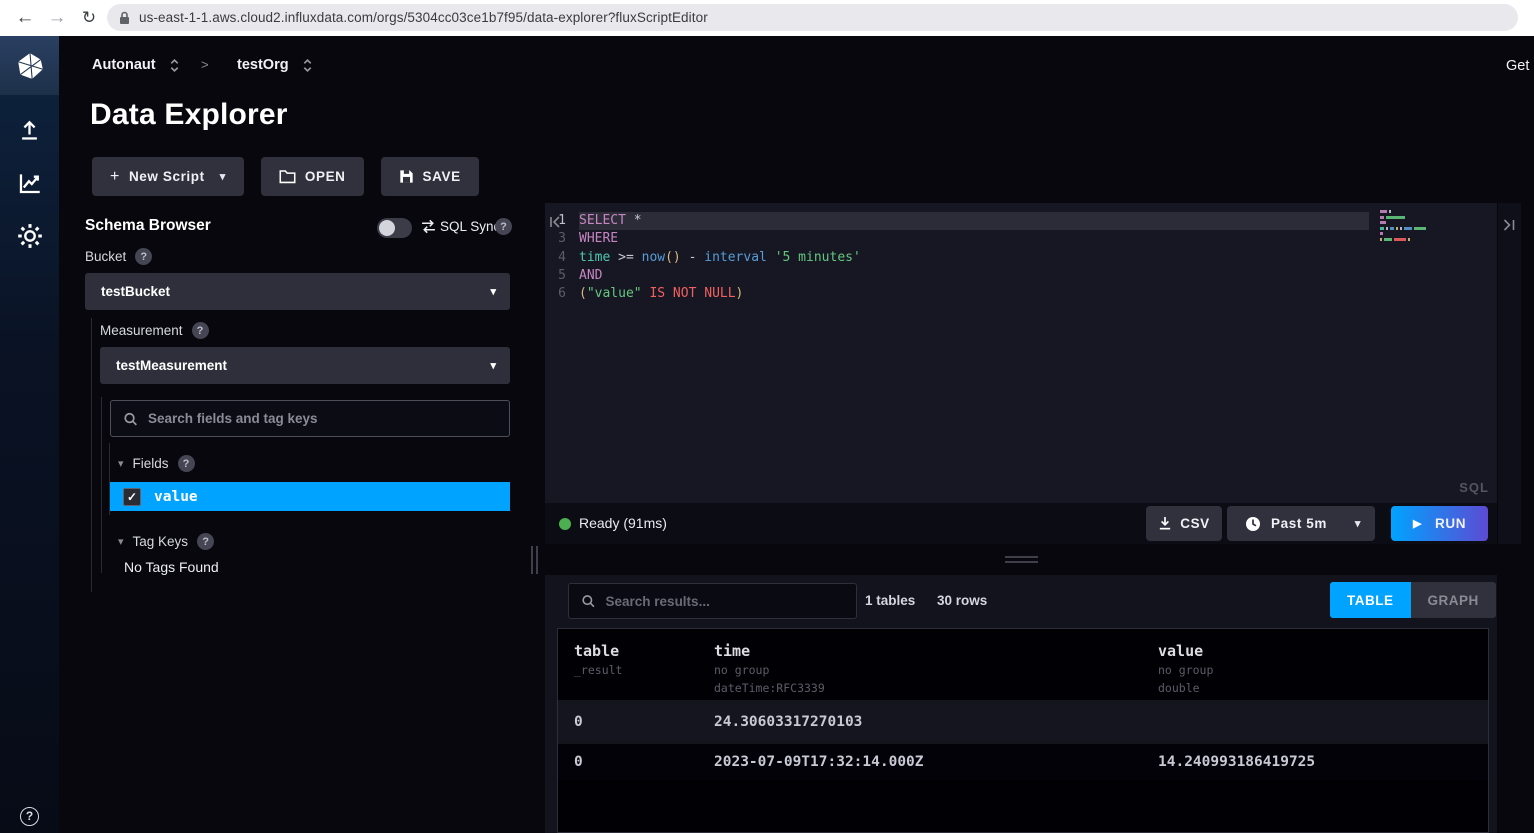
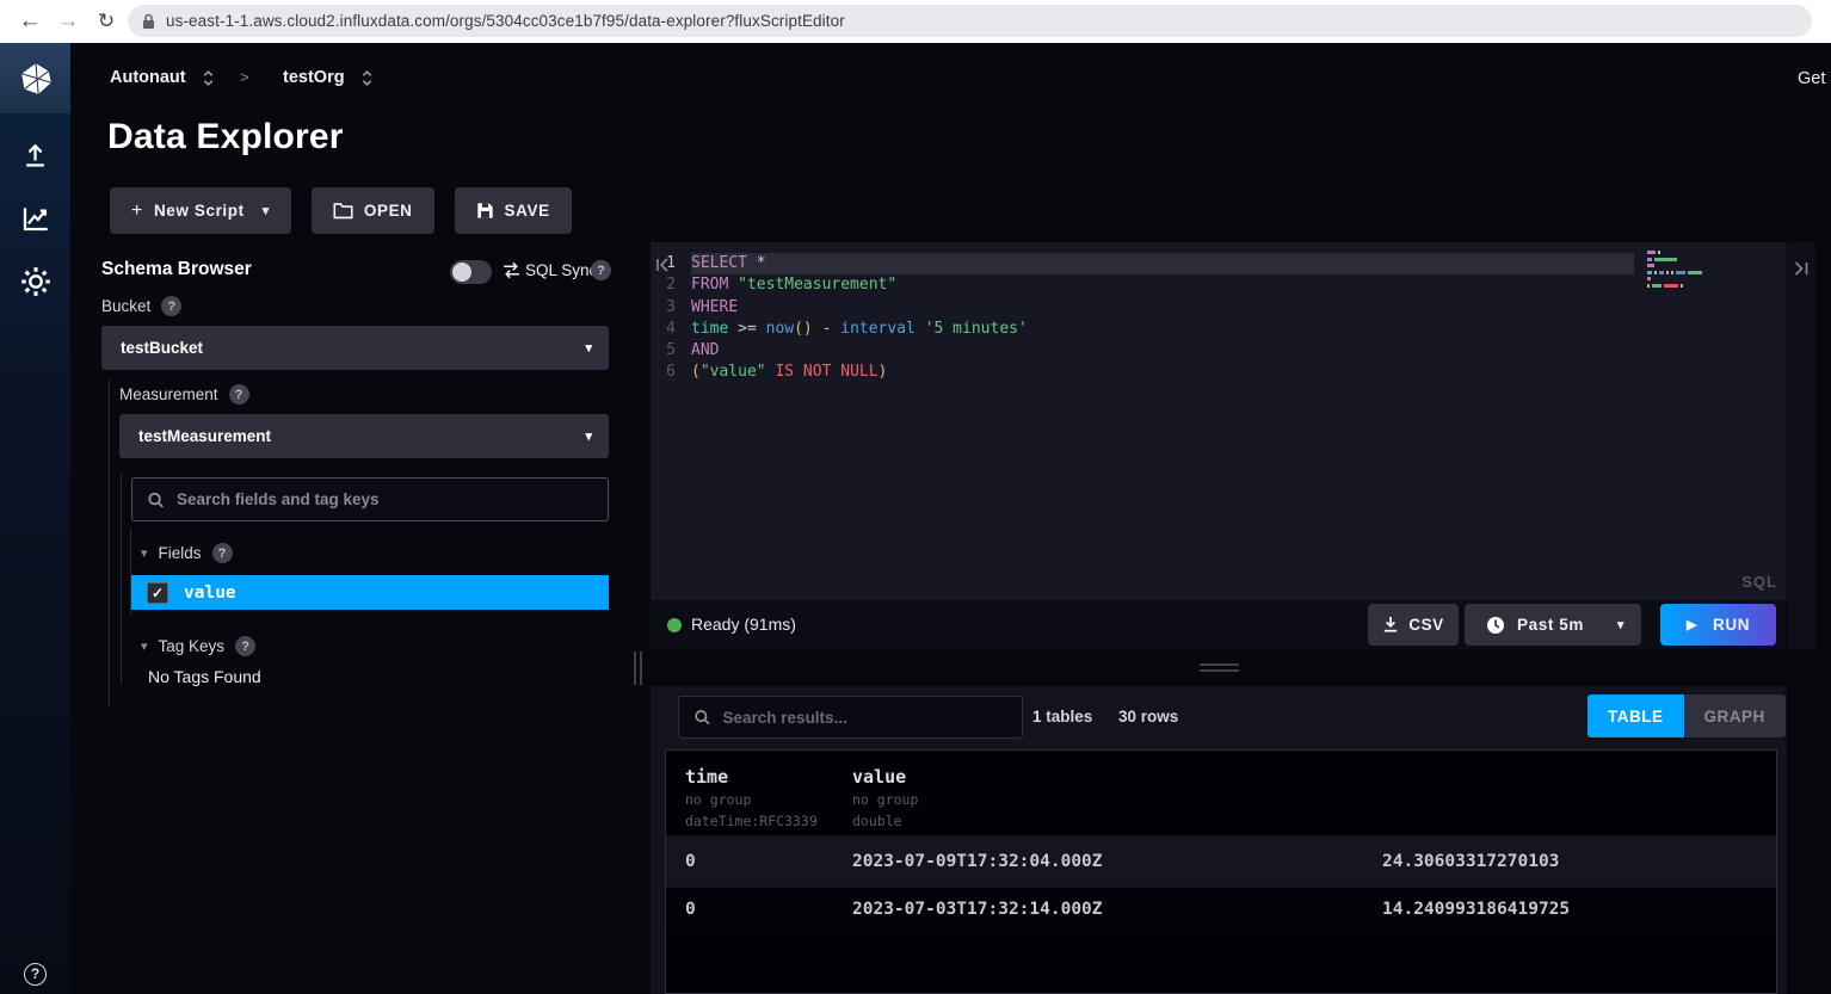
  ←
  →
  ↻
  us-east-1-1.aws.cloud2.influxdata.com/orgs/5304cc03ce1b7f95/data-explorer?fluxScriptEditor
  ?
  Autonaut
  >
  testOrg
  Get
  Data Explorer
  +
  New Script
  ▾
  OPEN
  SAVE
  Schema Browser
  SQL Syn
  ?
  Bucket
  ?
  testBucket
  ▾
  Measurement
  ?
  testMeasurement
  ▾
  Search fields and tag keys
  ▾
  Fields
  ?
  ✓
  value
  ▾
  Tag Keys
  ?
  No Tags Found
  1
  SELECT *
+ 2
+ FROM "testMeasurement"
  3
  WHERE
  4
  time >= now() - interval '5 minutes'
  5
  AND
  6
  ("value" IS NOT NULL)
  SQL
  Ready (91ms)
  CSV
  Past 5m
  ▾
  ▶
  RUN
  Search results...
  1 tables
  30 rows
  TABLE
  GRAPH
- table
- _result
  time
  no group
  dateTime:RFC3339
  value
  no group
  double
  0
+ 2023-07-09T17:32:04.000Z
  24.30603317270103
  0
- 2023-07-09T17:32:14.000Z
+ 2023-07-03T17:32:14.000Z
  14.240993186419725
